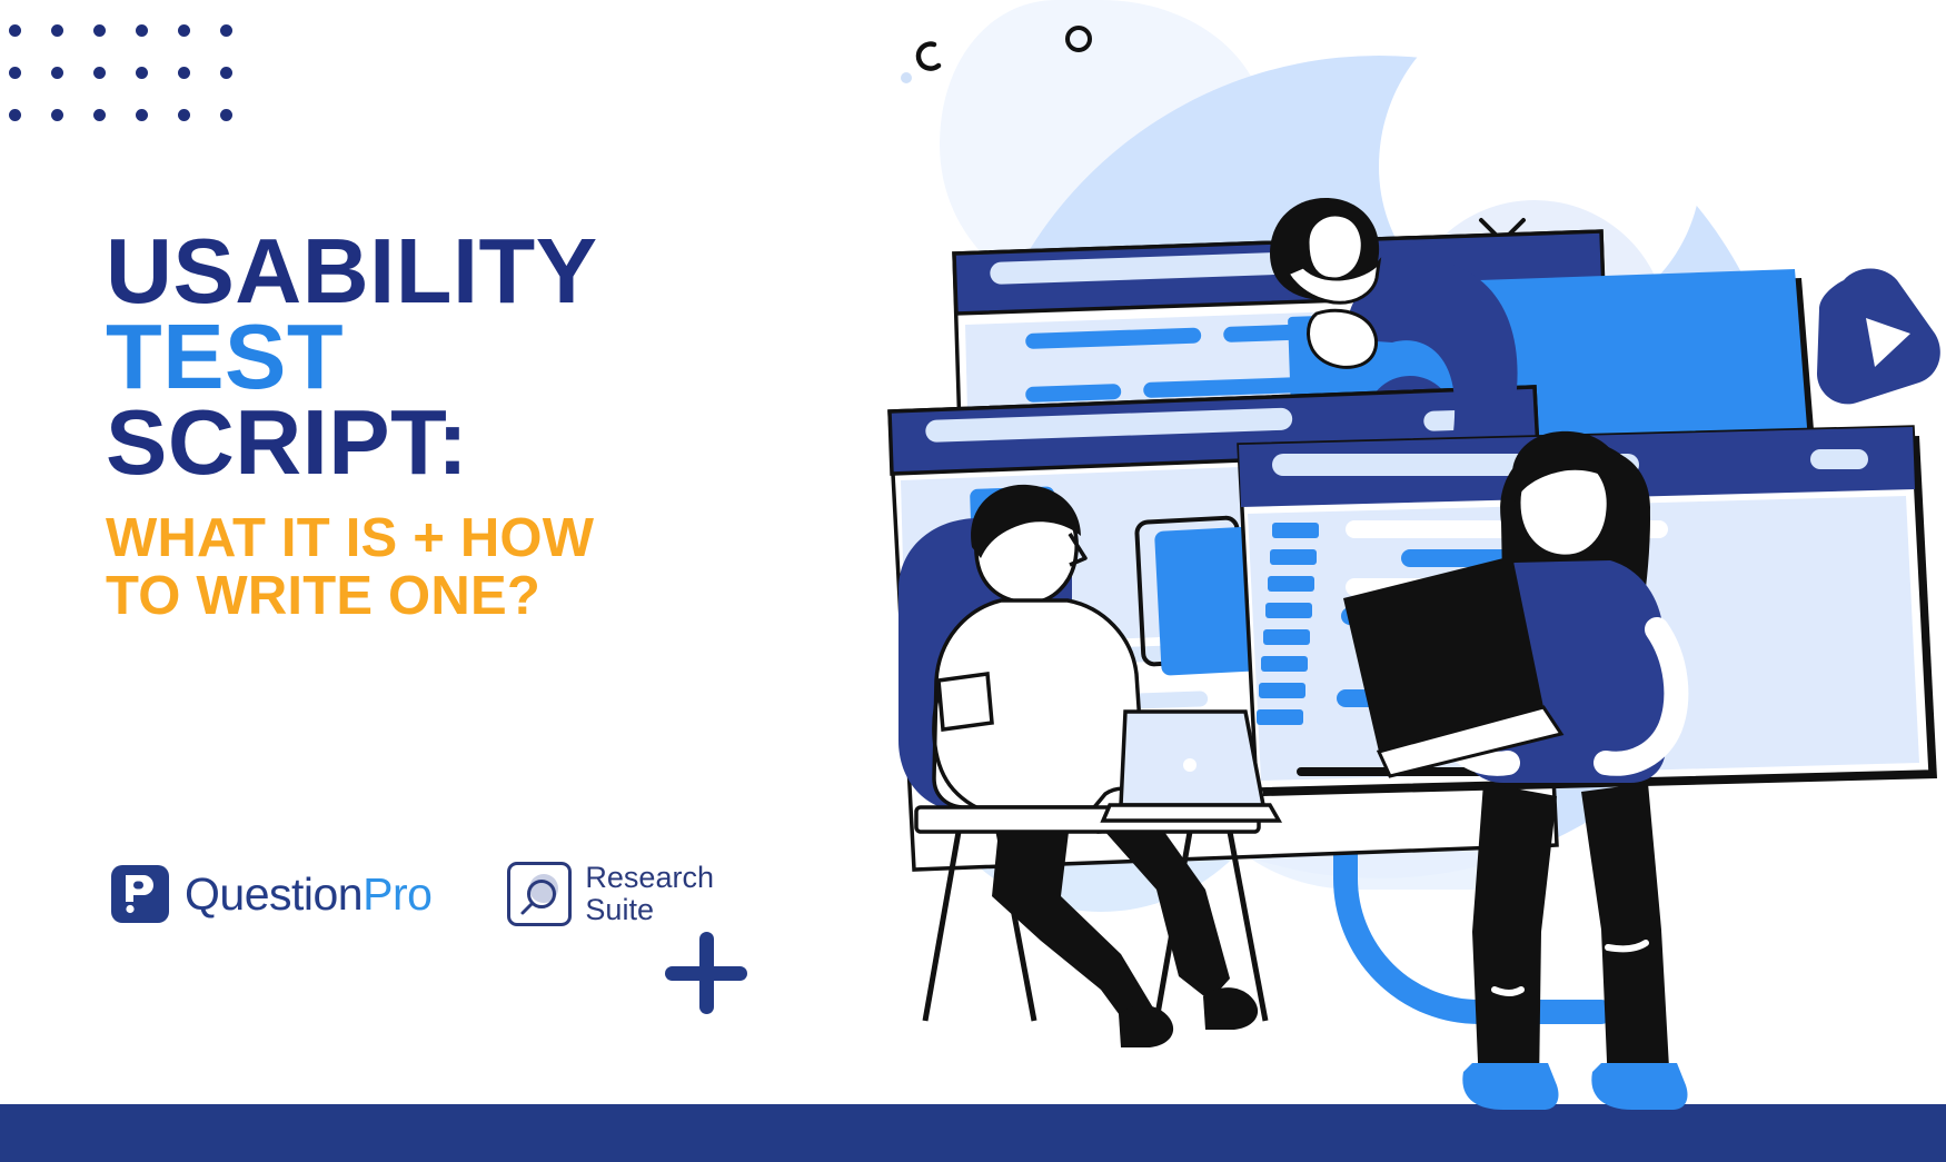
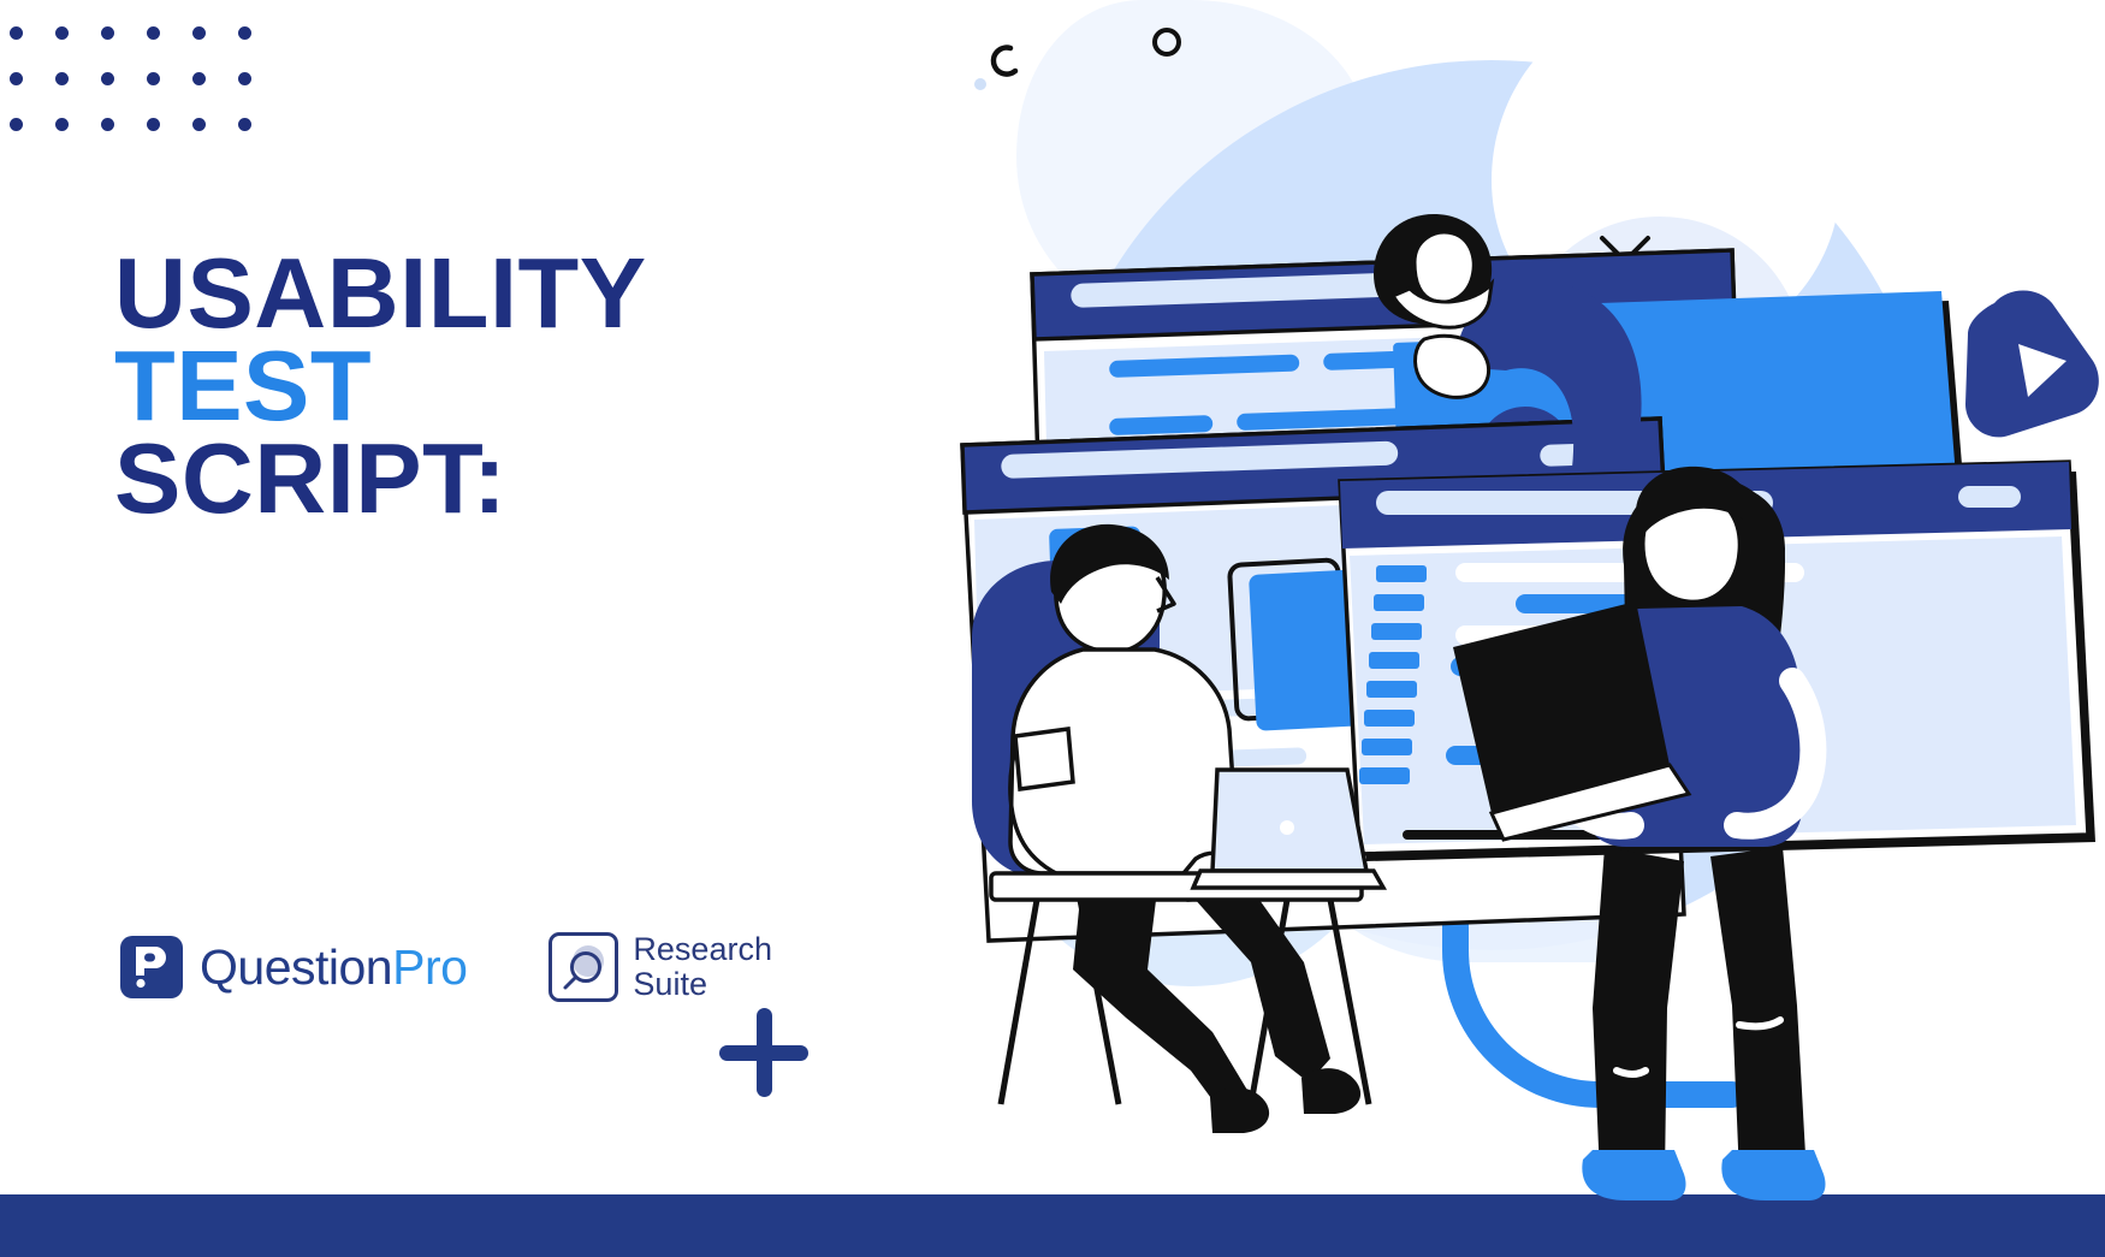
  USABILITY
  TEST
  SCRIPT:
- WHAT IT IS + HOW
- TO WRITE ONE?
  QuestionPro
  Research
  Suite
